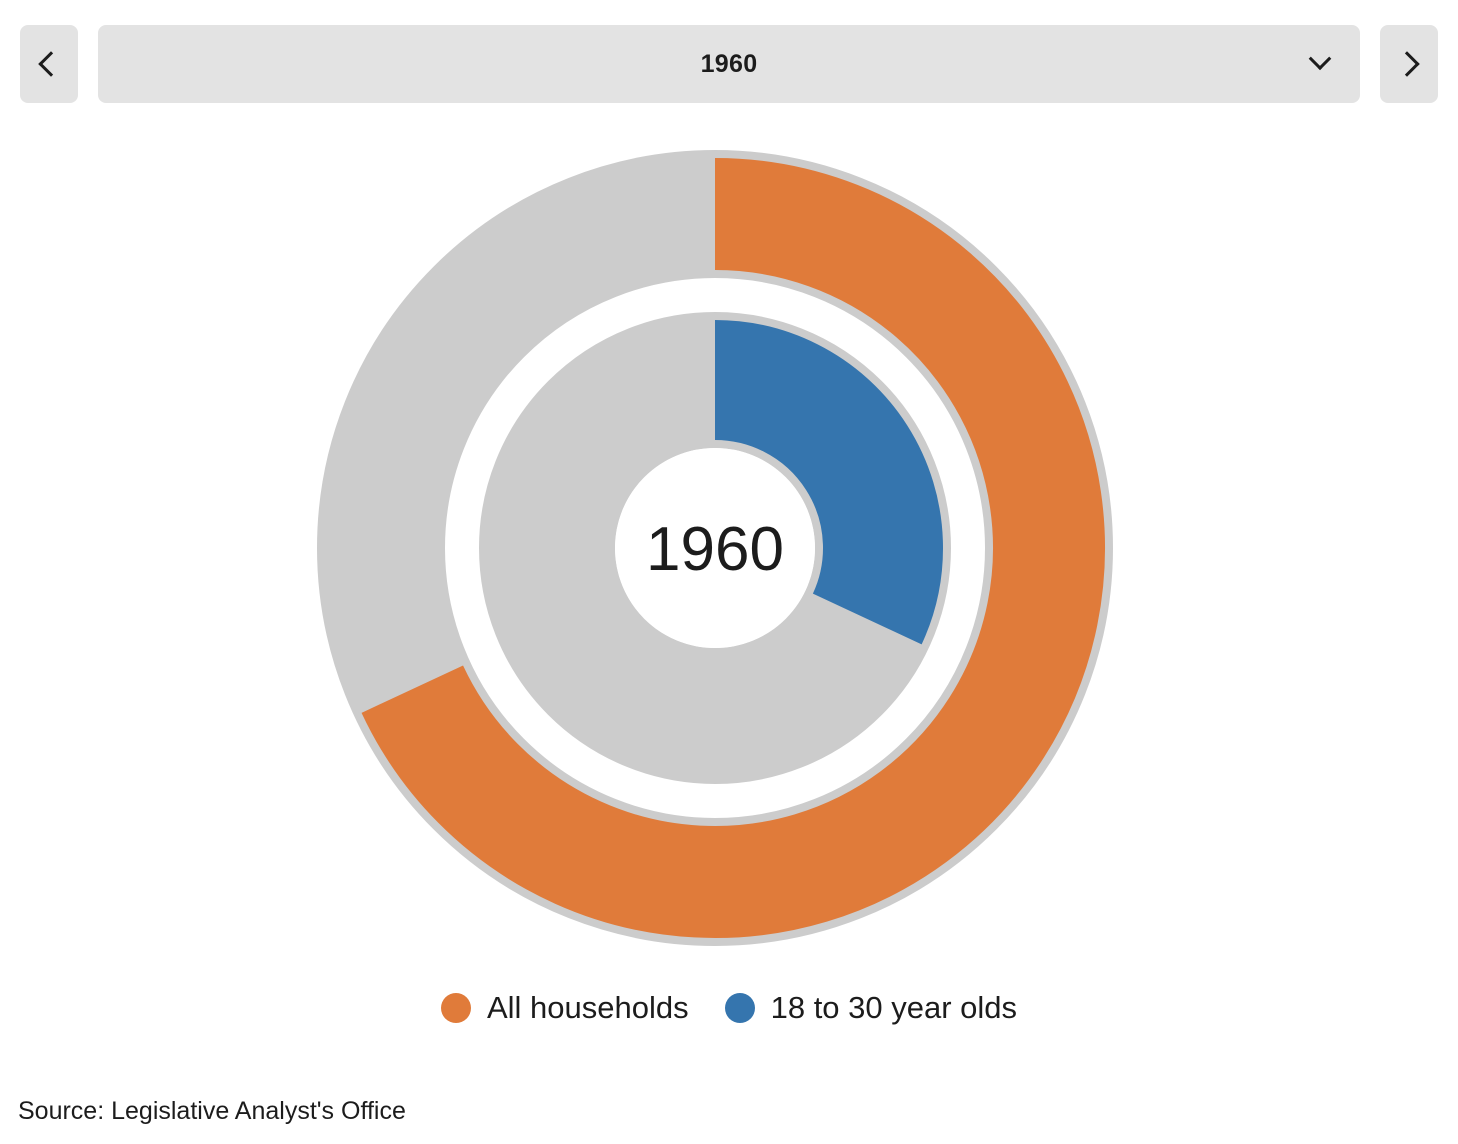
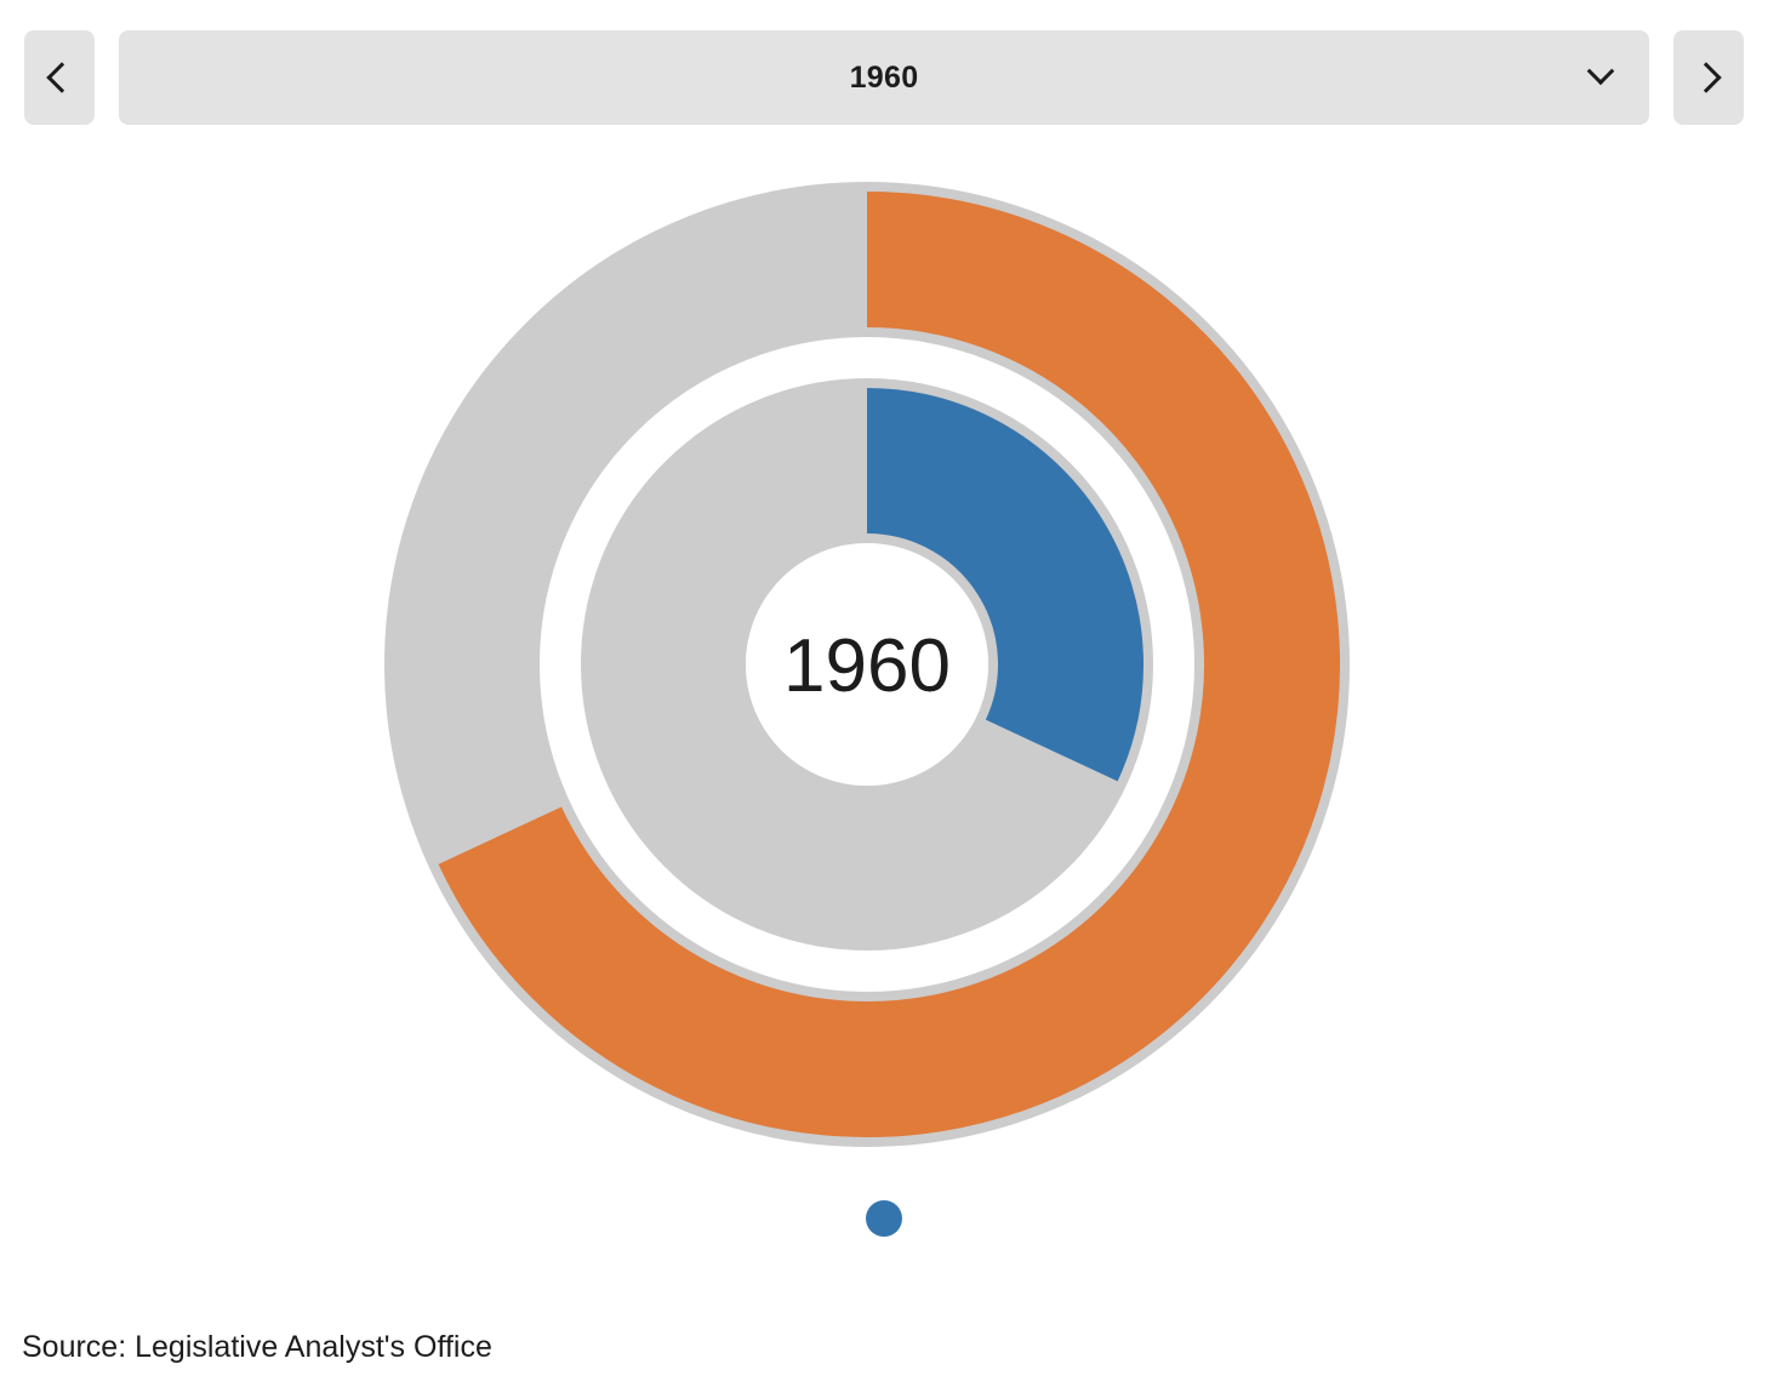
  1960
  1960
- All households
- 18 to 30 year olds
  Source: Legislative Analyst's Office
